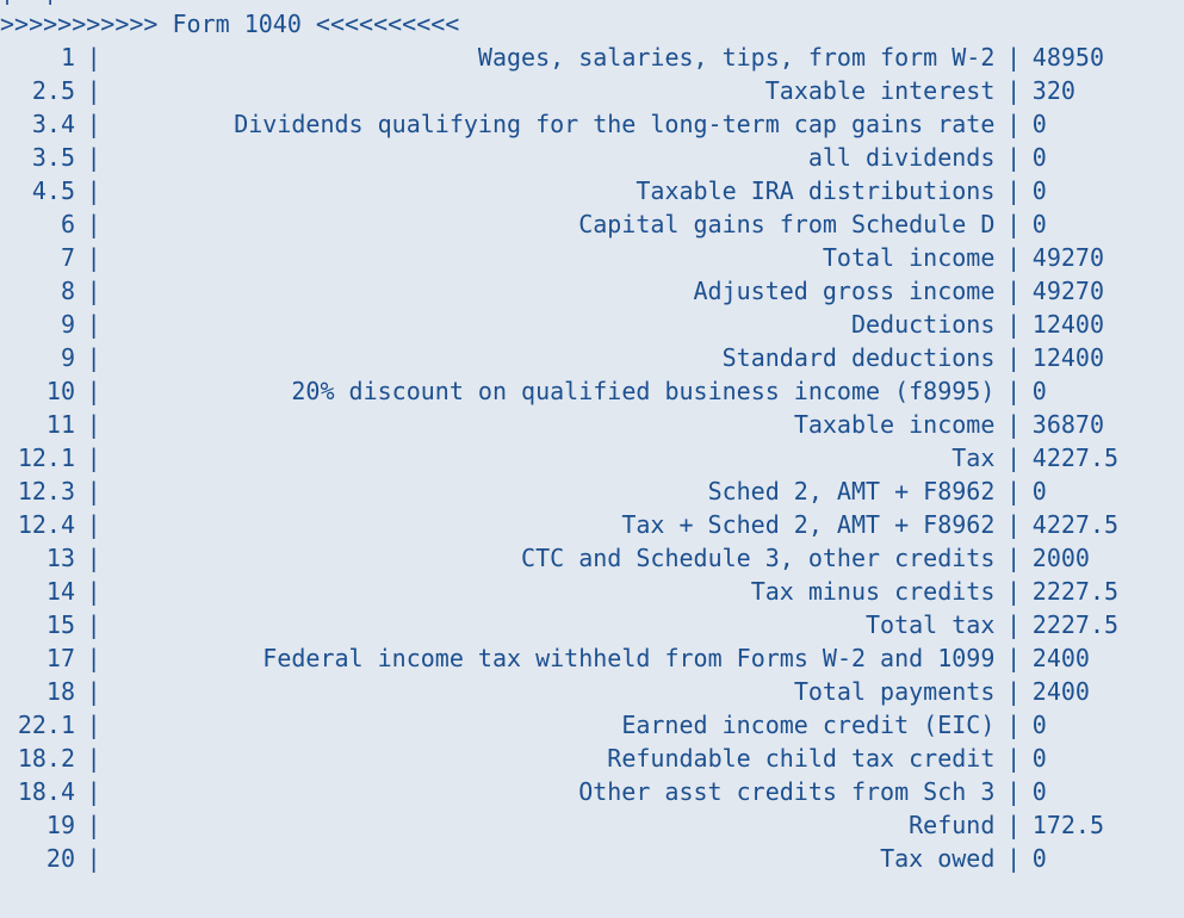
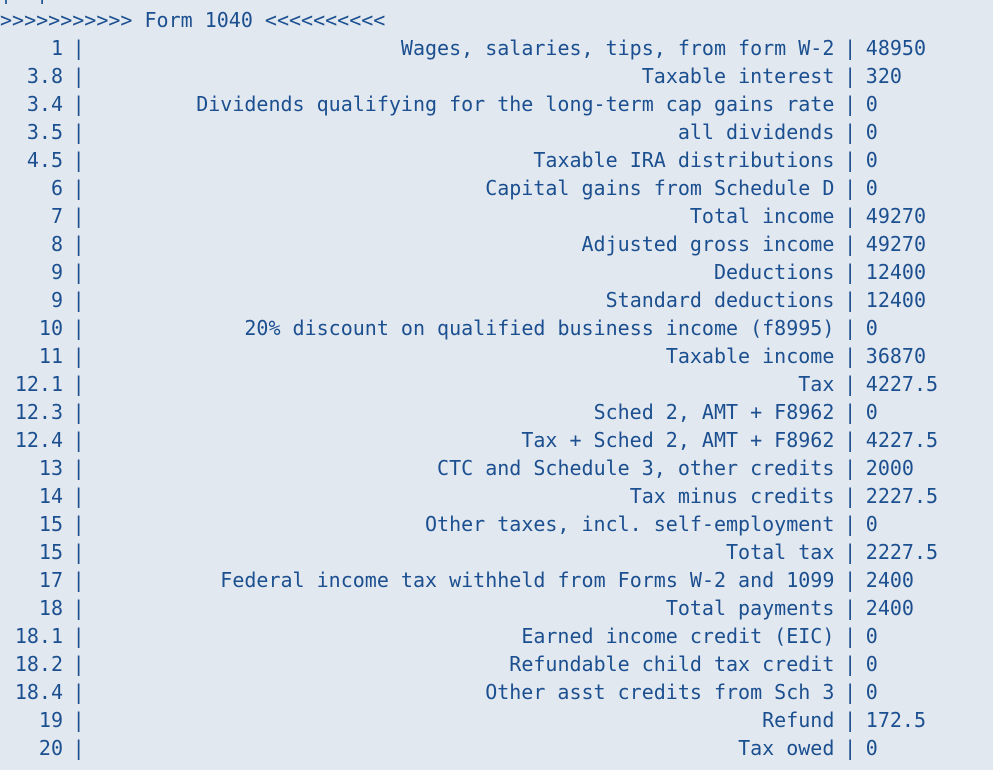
  >>>>>>>>>>> Form 1040 <<<<<<<<<<
  1 | Wages, salaries, tips, from form W-2 | 48950
- 2.5 | Taxable interest | 320
+ 3.8 | Taxable interest | 320
  3.4 | Dividends qualifying for the long-term cap gains rate | 0
  3.5 | all dividends | 0
  4.5 | Taxable IRA distributions | 0
  6 | Capital gains from Schedule D | 0
  7 | Total income | 49270
  8 | Adjusted gross income | 49270
  9 | Deductions | 12400
  9 | Standard deductions | 12400
  10 | 20% discount on qualified business income (f8995) | 0
  11 | Taxable income | 36870
  12.1 | Tax | 4227.5
  12.3 | Sched 2, AMT + F8962 | 0
  12.4 | Tax + Sched 2, AMT + F8962 | 4227.5
  13 | CTC and Schedule 3, other credits | 2000
  14 | Tax minus credits | 2227.5
+ 15 | Other taxes, incl. self-employment | 0
  15 | Total tax | 2227.5
  17 | Federal income tax withheld from Forms W-2 and 1099 | 2400
  18 | Total payments | 2400
- 22.1 | Earned income credit (EIC) | 0
+ 18.1 | Earned income credit (EIC) | 0
  18.2 | Refundable child tax credit | 0
  18.4 | Other asst credits from Sch 3 | 0
  19 | Refund | 172.5
  20 | Tax owed | 0
